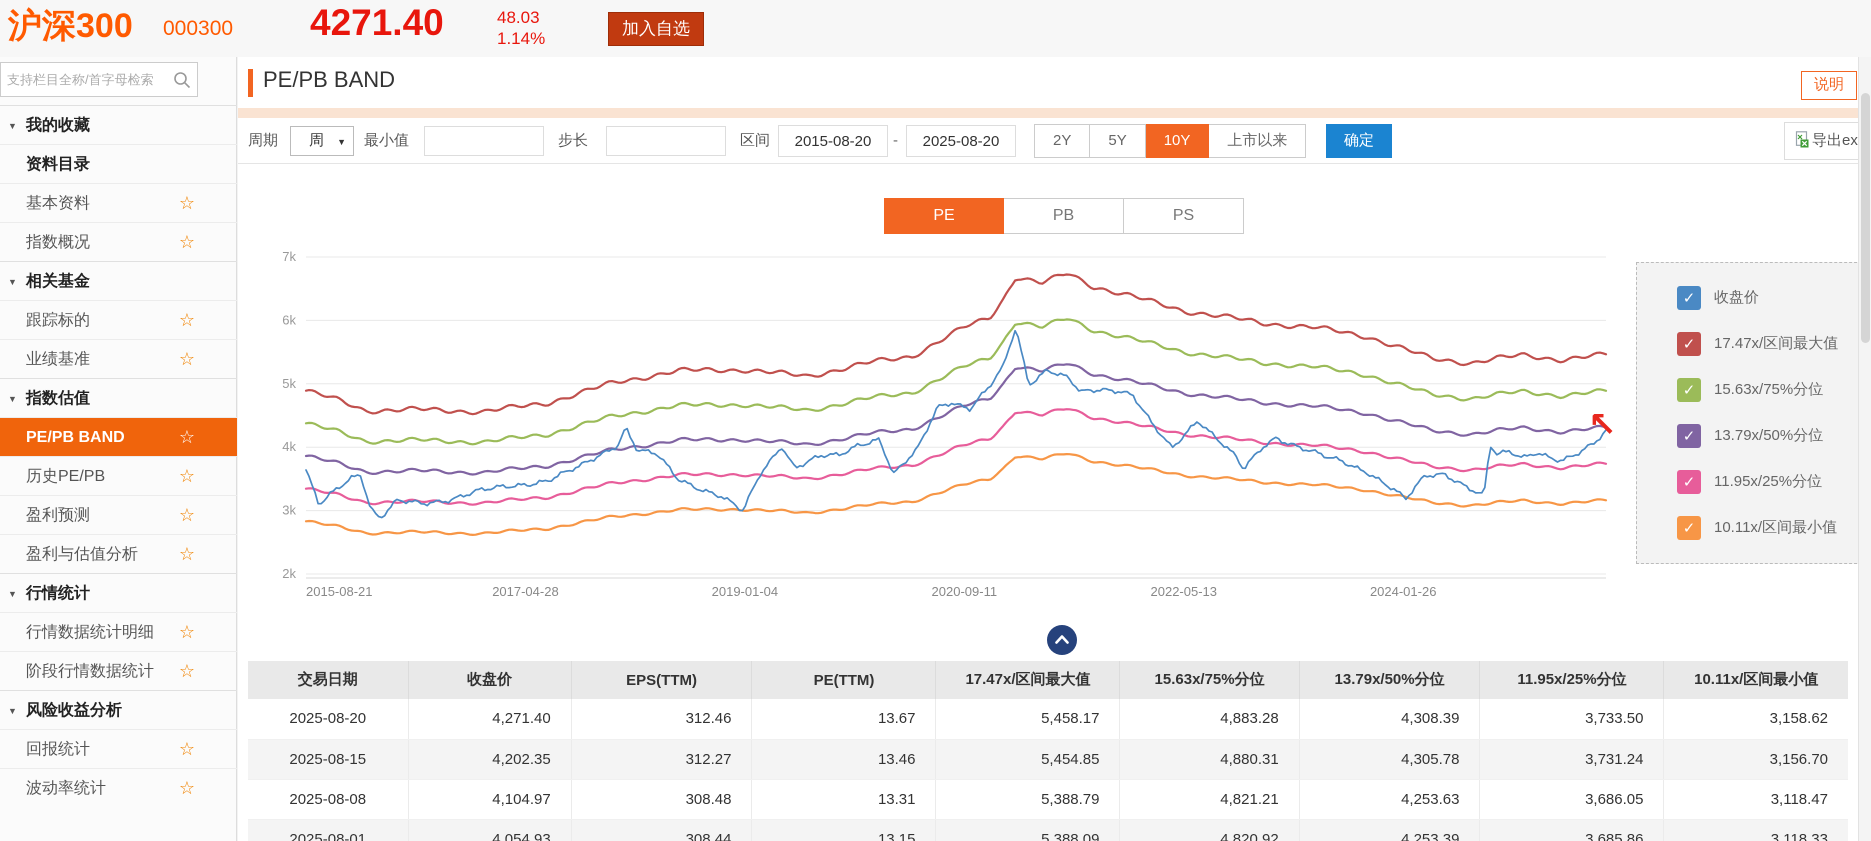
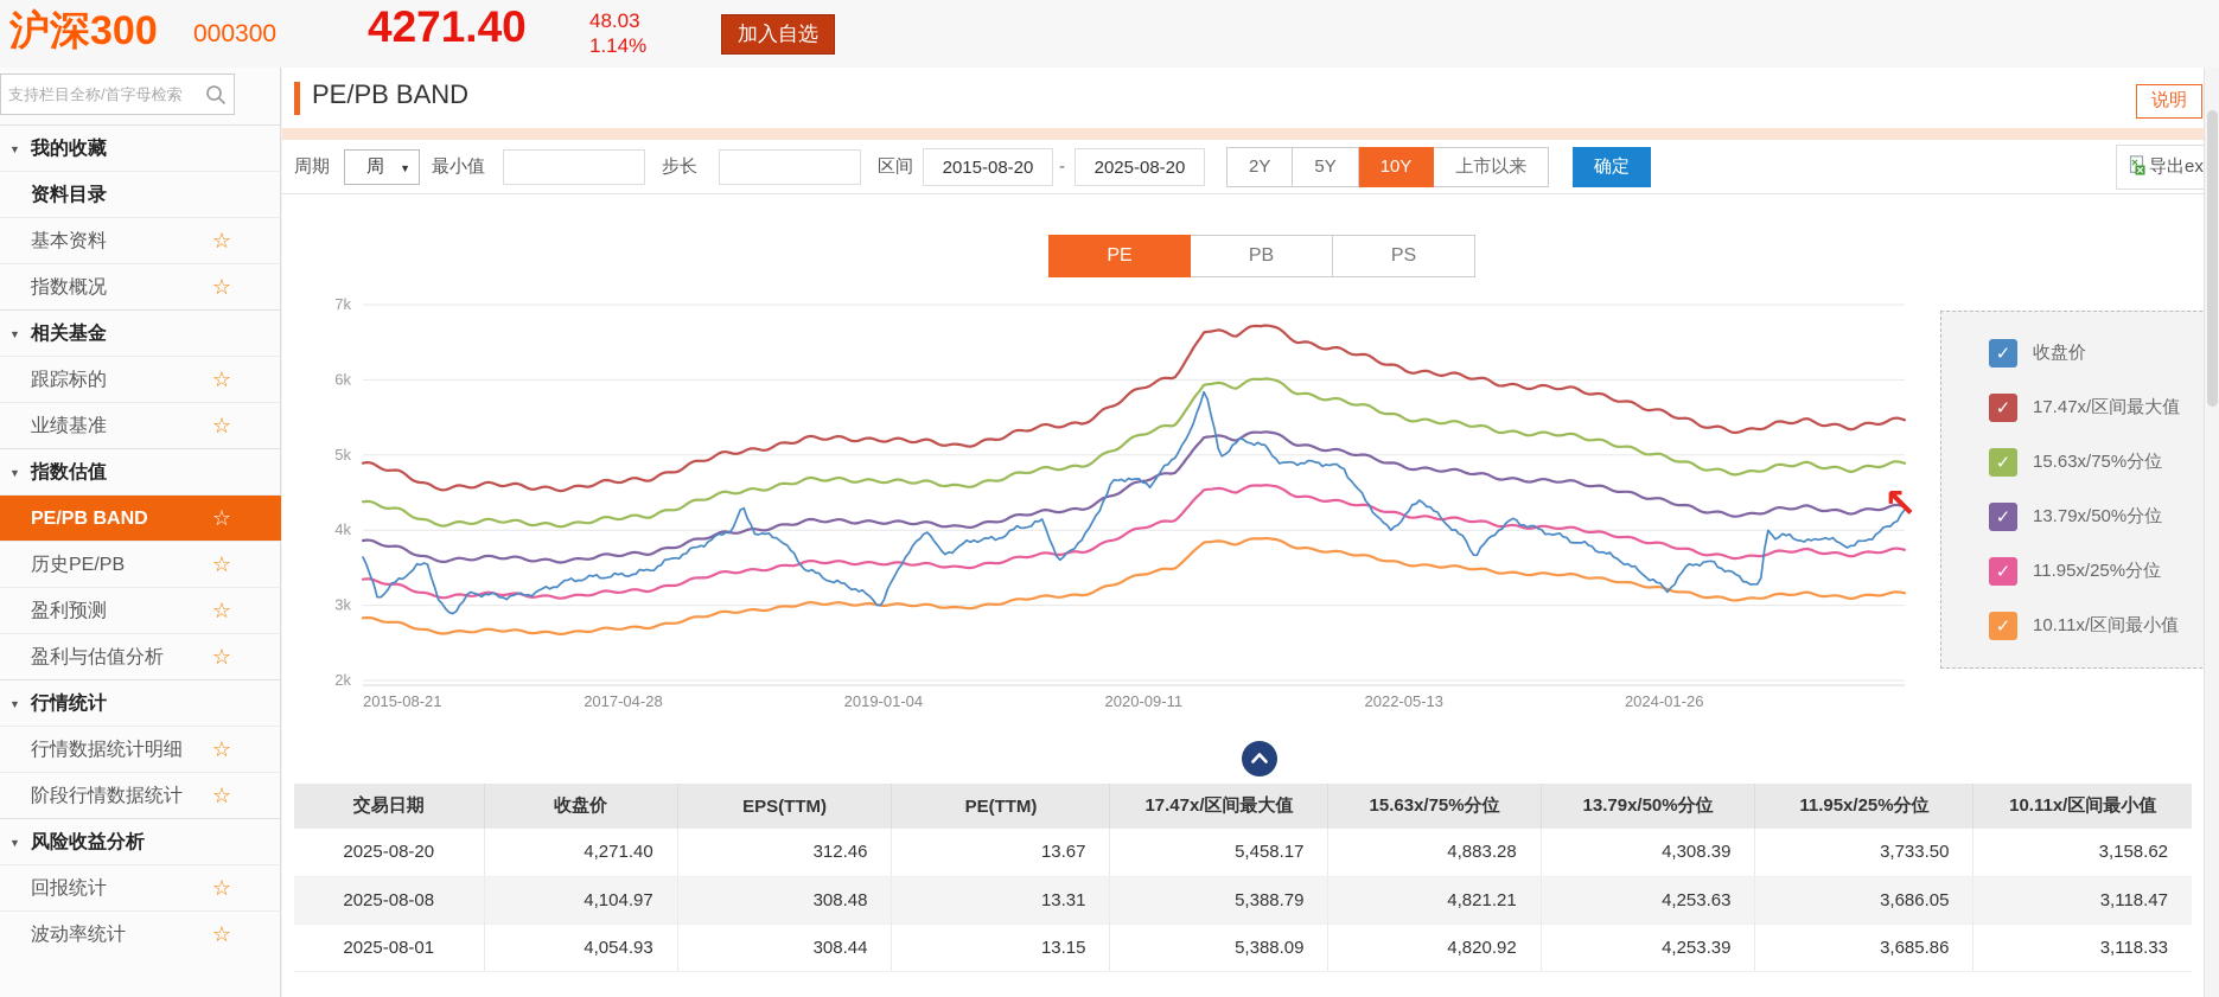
  沪深300
  000300
  4271.40
  48.03
  1.14%
  加入自选
  支持栏目全称/首字母检索
  ▼ 我的收藏
  资料目录
  基本资料
  ☆
  指数概况
  ☆
  ▼ 相关基金
  跟踪标的
  ☆
  业绩基准
  ☆
  ▼ 指数估值
  PE/PB BAND
  ☆
  历史PE/PB
  ☆
  盈利预测
  ☆
  盈利与估值分析
  ☆
  ▼ 行情统计
  行情数据统计明细
  ☆
  阶段行情数据统计
  ☆
  ▼ 风险收益分析
  回报统计
  ☆
  波动率统计
  ☆
  PE/PB BAND
  说明
  周期
  周
  ▼
  最小值
  步长
  区间
  2015-08-20
  -
  2025-08-20
  2Y
  5Y
  10Y
  上市以来
  确定
  PE
  PB
  PS
  7k
  6k
  5k
  4k
  3k
  2k
  2015-08-21
  2017-04-28
  2019-01-04
  2020-09-11
  2022-05-13
  2024-01-26
  ✓
  收盘价
  ✓
  17.47x/区间最大值
  ✓
  15.63x/75%分位
  ✓
  13.79x/50%分位
  ✓
  11.95x/25%分位
  ✓
  10.11x/区间最小值
  ↖
  交易日期	收盘价	EPS(TTM)	PE(TTM)	17.47x/区间最大值	15.63x/75%分位	13.79x/50%分位	11.95x/25%分位	10.11x/区间最小值
  2025-08-20	4,271.40	312.46	13.67	5,458.17	4,883.28	4,308.39	3,733.50	3,158.62
- 2025-08-15	4,202.35	312.27	13.46	5,454.85	4,880.31	4,305.78	3,731.24	3,156.70
  2025-08-08	4,104.97	308.48	13.31	5,388.79	4,821.21	4,253.63	3,686.05	3,118.47
  2025-08-01	4,054.93	308.44	13.15	5,388.09	4,820.92	4,253.39	3,685.86	3,118.33
